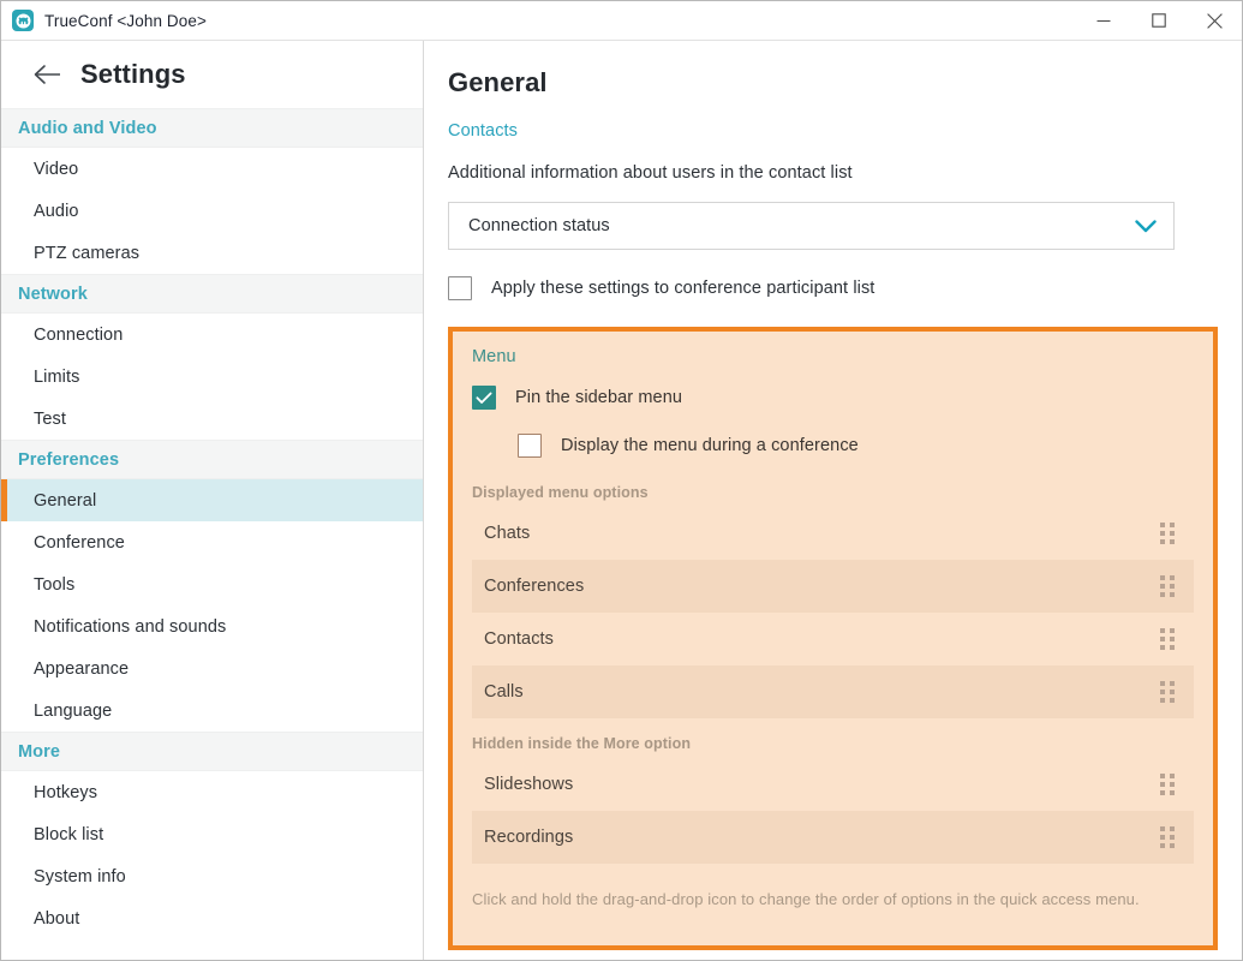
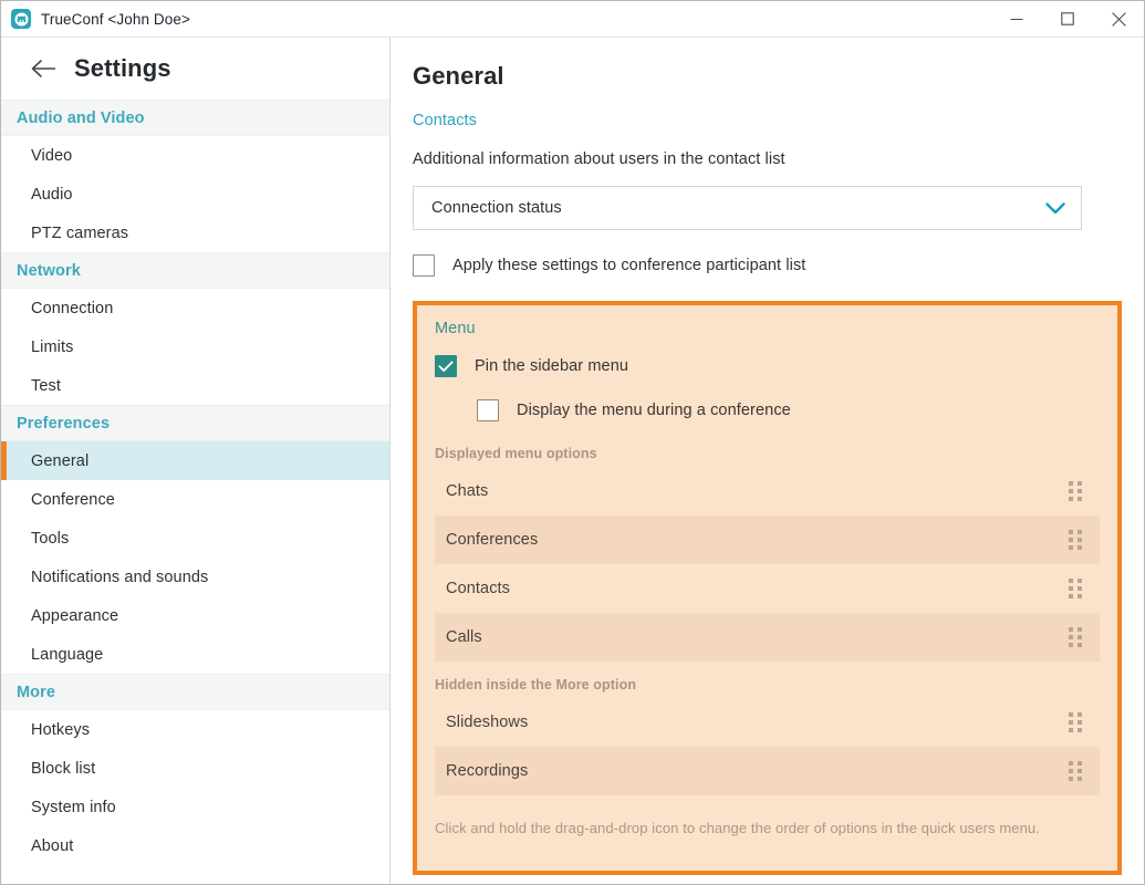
  TrueConf <John Doe>
  Settings
  Audio and Video
  Video
  Audio
  PTZ cameras
  Network
  Connection
  Limits
  Test
  Preferences
  General
  Conference
  Tools
  Notifications and sounds
  Appearance
  Language
  More
  Hotkeys
  Block list
  System info
  About
  General
  Contacts
  Additional information about users in the contact list
  Connection status
  Apply these settings to conference participant list
  Menu
  Pin the sidebar menu
  Display the menu during a conference
  Displayed menu options
  Chats
  Conferences
  Contacts
  Calls
  Hidden inside the More option
  Slideshows
  Recordings
- Click and hold the drag-and-drop icon to change the order of options in the quick access menu.
+ Click and hold the drag-and-drop icon to change the order of options in the quick users menu.
